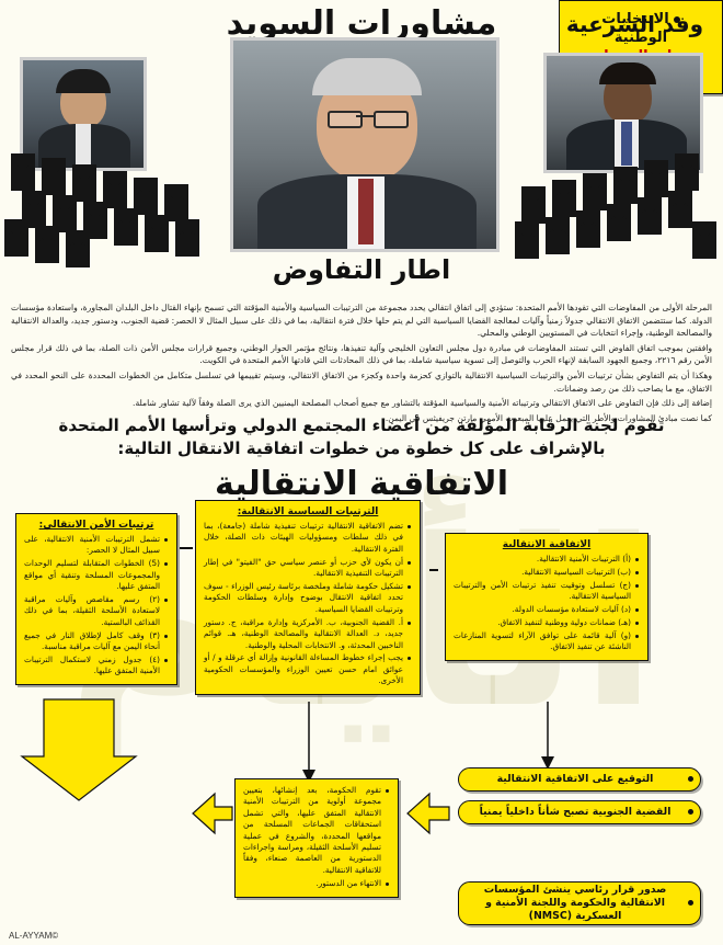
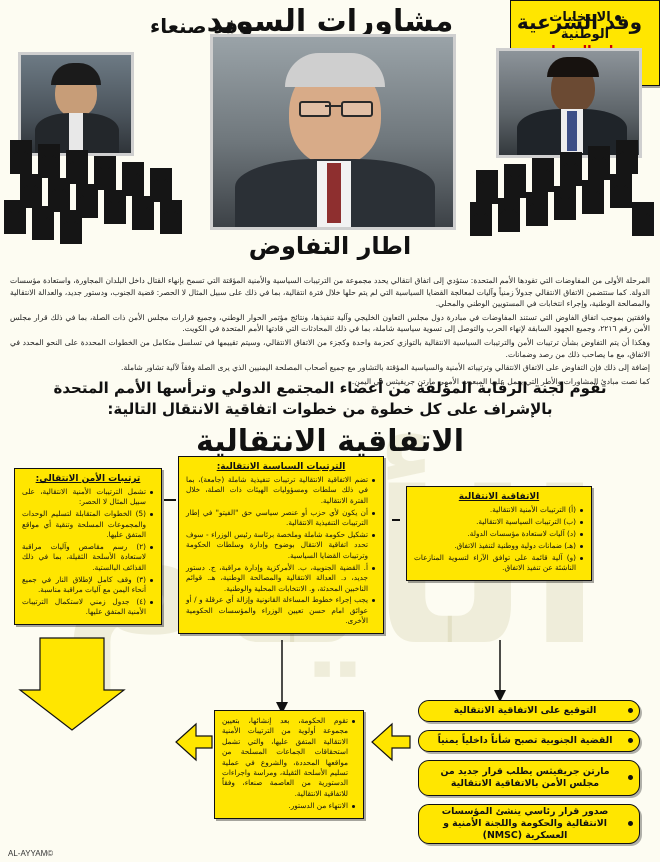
  مشاورات السويد
  وفد الشرعية
+ وفد صنعاء
  اطار التفاوض
  المرحلة الأولى من المفاوضات التي تقودها الأمم المتحدة: ستؤدي إلى اتفاق انتقالي يحدد مجموعة من الترتيبات السياسية والأمنية المؤقتة التي تسمح بإنهاء القتال داخل البلدان المجاورة، واستعادة مؤسسات الدولة. كما ستتضمن الاتفاق الانتقالي جدولاً زمنياً وآليات لمعالجة القضايا السياسية التي لم يتم حلها خلال فترة انتقالية، بما في ذلك على سبيل المثال لا الحصر: قضية الجنوب، ودستور جديد، والعدالة الانتقالية والمصالحة الوطنية، وإجراء انتخابات في المستويين الوطني والمحلي.
  وافقتين بموجب اتفاق الفاوض التي تستند المفاوضات في مبادرة دول مجلس التعاون الخليجي وآلية تنفيذها، ونتائج مؤتمر الحوار الوطني، وجميع قرارات مجلس الأمن ذات الصلة، بما في ذلك قرار مجلس الأمن رقم ٢٢١٦، وجميع الجهود السابقة لإنهاء الحرب والتوصل إلى تسوية سياسية شاملة، بما في ذلك المحادثات التي قادتها الأمم المتحدة في الكويت.
  وهكذا أن يتم التفاوض بشأن ترتيبات الأمن والترتيبات السياسية الانتقالية بالتوازي كحزمة واحدة وكجزء من الاتفاق الانتقالي، وسيتم تقييمها في تسلسل متكامل من الخطوات المحددة على النحو المحدد في الاتفاق، مع ما يصاحب ذلك من رصد وضمانات.
  إضافة إلى ذلك فإن التفاوض على الاتفاق الانتقالي وترتيباته الأمنية والسياسية المؤقتة بالتشاور مع جميع أصحاب المصلحة اليمنيين الذي يرى الصلة وفقاً لآلية تشاور شاملة.
  كما نصت مبادئ المشاورات والأطر التي يعمل عليها المبعوث الأممي مارتن جريفيثس في اليمن.
  تقوم لجنة الرقابة المؤلفة من أعضاء المجتمع الدولي وترأسها الأمم المتحدة بالإشراف على كل خطوة من خطوات اتفاقية الانتقال التالية:
  الاتفاقية الانتقالية
  الاتفاقية الانتقالية
  (أ) الترتيبات الأمنية الانتقالية.
  (ب) الترتيبات السياسية الانتقالية.
- (ج) تسلسل وتوقيت تنفيذ ترتيبات الأمن والترتيبات السياسية الانتقالية.
  (د) آليات لاستعادة مؤسسات الدولة.
  (هـ) ضمانات دولية ووطنية لتنفيذ الاتفاق.
  (و) آلية قائمة على توافق الآراء لتسوية المنازعات الناشئة عن تنفيذ الاتفاق.
  الترتيبات السياسية الانتقالية:
  تضم الاتفاقية الانتقالية ترتيبات تنفيذية شاملة (جامعة)، بما في ذلك سلطات ومسؤوليات الهيئات ذات الصلة، خلال الفترة الانتقالية.
  أن يكون لأي حزب أو عنصر سياسي حق "الفيتو" في إطار الترتيبات التنفيذية الانتقالية.
  تشكيل حكومة شاملة وملخصة برئاسة رئيس الوزراء - سوف تحدد اتفاقية الانتقال بوضوح وإدارة وسلطات الحكومة وترتيبات القضايا السياسية.
  أ. القضية الجنوبية، ب. الأمركزية وإدارة مراقبة، ج. دستور جديد، د. العدالة الانتقالية والمصالحة الوطنية، هـ. قوائم الناخبين المحدثة، و. الانتخابات المحلية والوطنية.
  يجب إجراء خطوط المساءلة القانونية وإزالة أي عرقلة و / أو عوائق امام حسن تعيين الوزراء والمؤسسات الحكومية الأخرى.
  ترتيبات الأمن الانتقالي:
  تشمل الترتيبات الأمنية الانتقالية، على سبيل المثال لا الحصر:
  (5) الخطوات المتقابلة لتسليم الوحدات والمجموعات المسلحة وتنقية أي مواقع المتفق عليها.
  (٢) رسم مقاصص وآليات مراقبة لاستعادة الأسلحة الثقيلة، بما في ذلك القذائف البالستية.
  (٣) وقف كامل لإطلاق النار في جميع أنحاء اليمن مع آليات مراقبة مناسبة.
  (٤) جدول زمني لاستكمال الترتيبات الأمنية المتفق عليها.
  التوقيع على الاتفاقية الانتقالية
  القضية الجنوبية تصبح شأناً داخلياً يمنياً
+ مارتن جريفيثس يطلب قرار جديد من مجلس الأمن بالاتفاقية الانتقالية
  صدور قرار رئاسي ينشئ المؤسسات الانتقالية والحكومة واللجنة الأمنية و العسكرية (NMSC)
  تقوم الحكومة، بعد إنشائها، بتعيين مجموعة أولوية من الترتيبات الأمنية الانتقالية المتفق عليها، والتي تشمل استحقاقات الجماعات المسلحة من مواقعها المحددة، والشروع في عملية تسليم الأسلحة الثقيلة، ومراسة واجراءات الدستورية من العاصمة صنعاء، وفقاً للاتفاقية الانتقالية.
  الانتهاء من الدستور.
  الانتخابات
  الوطنية
  ©AL-AYYAM
